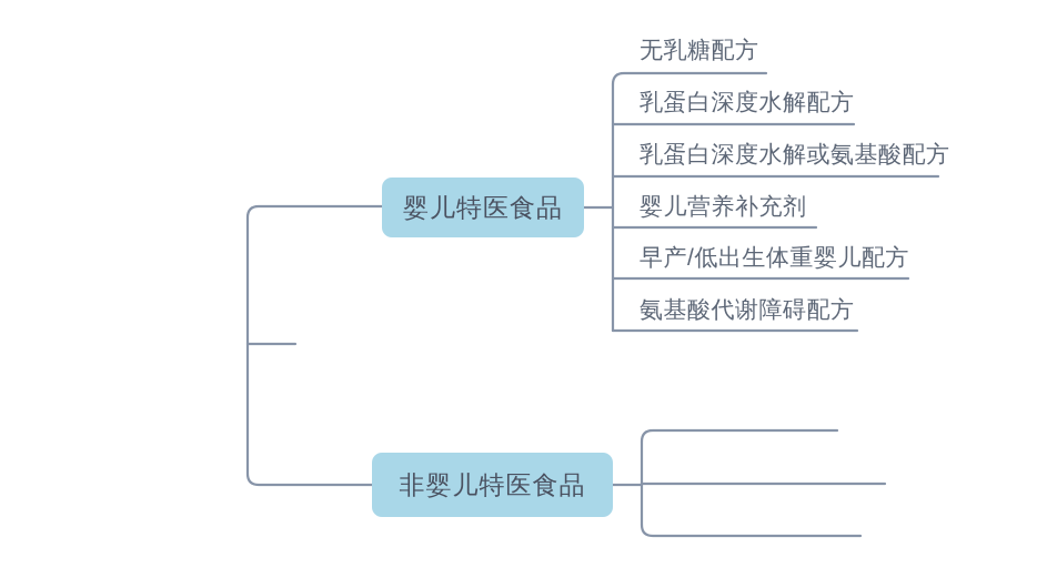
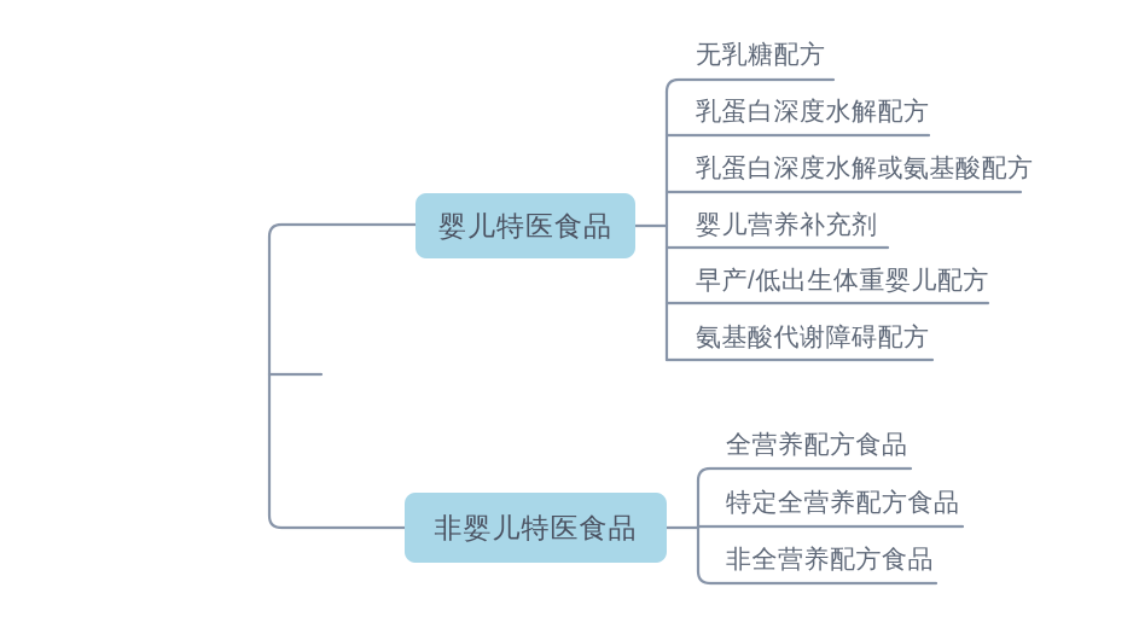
  婴儿特医食品
  非婴儿特医食品
  无乳糖配方
  乳蛋白深度水解配方
  乳蛋白深度水解或氨基酸配方
  婴儿营养补充剂
  早产/低出生体重婴儿配方
  氨基酸代谢障碍配方
+ 全营养配方食品
+ 特定全营养配方食品
+ 非全营养配方食品
